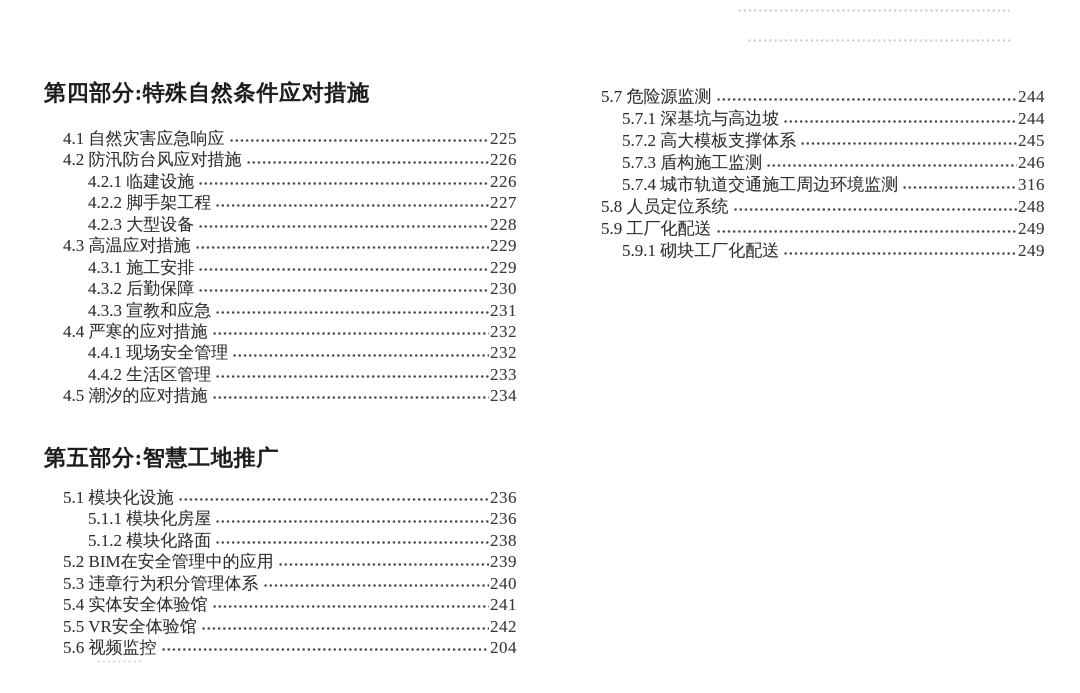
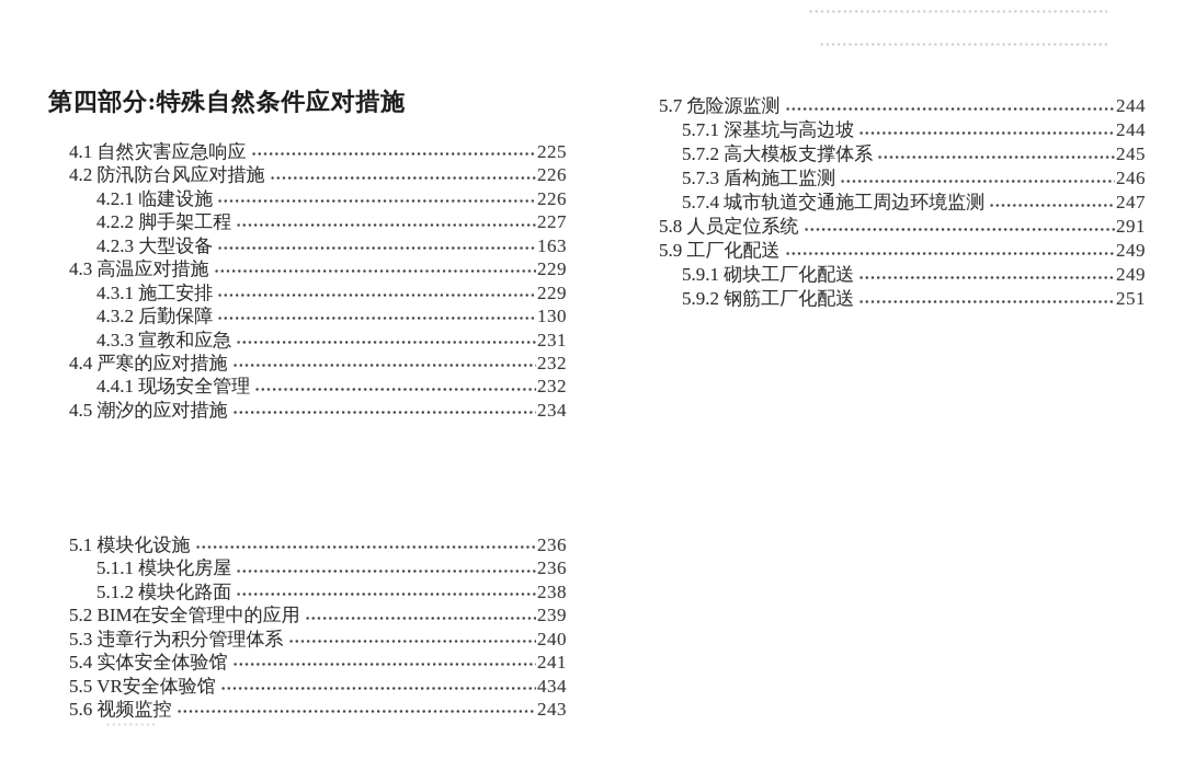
  第四部分:特殊自然条件应对措施
  4.1 自然灾害应急响应
  225
  4.2 防汛防台风应对措施
  226
  4.2.1 临建设施
  226
  4.2.2 脚手架工程
  227
  4.2.3 大型设备
- 228
+ 163
  4.3 高温应对措施
  229
  4.3.1 施工安排
  229
  4.3.2 后勤保障
- 230
+ 130
  4.3.3 宣教和应急
  231
  4.4 严寒的应对措施
  232
  4.4.1 现场安全管理
  232
- 4.4.2 生活区管理
- 233
  4.5 潮汐的应对措施
  234
- 第五部分:智慧工地推广
  5.1 模块化设施
  236
  5.1.1 模块化房屋
  236
  5.1.2 模块化路面
  238
  5.2 BIM在安全管理中的应用
  239
  5.3 违章行为积分管理体系
  240
  5.4 实体安全体验馆
  241
  5.5 VR安全体验馆
- 242
+ 434
  5.6 视频监控
- 204
+ 243
  5.7 危险源监测
  244
  5.7.1 深基坑与高边坡
  244
  5.7.2 高大模板支撑体系
  245
  5.7.3 盾构施工监测
  246
  5.7.4 城市轨道交通施工周边环境监测
- 316
+ 247
  5.8 人员定位系统
- 248
+ 291
  5.9 工厂化配送
  249
  5.9.1 砌块工厂化配送
  249
+ 5.9.2 钢筋工厂化配送
+ 251
